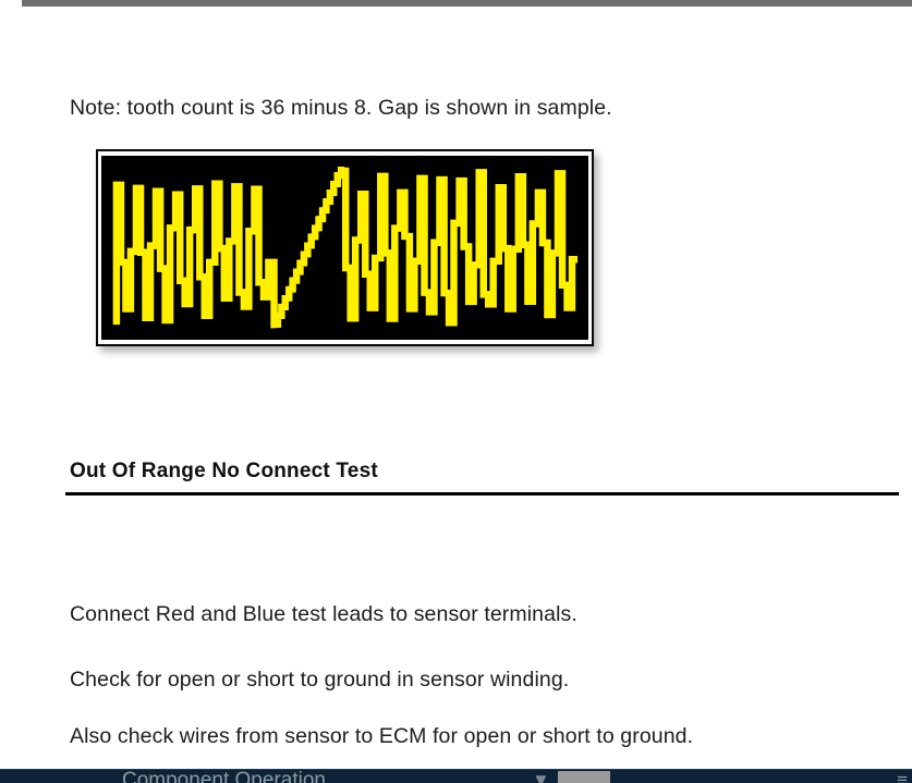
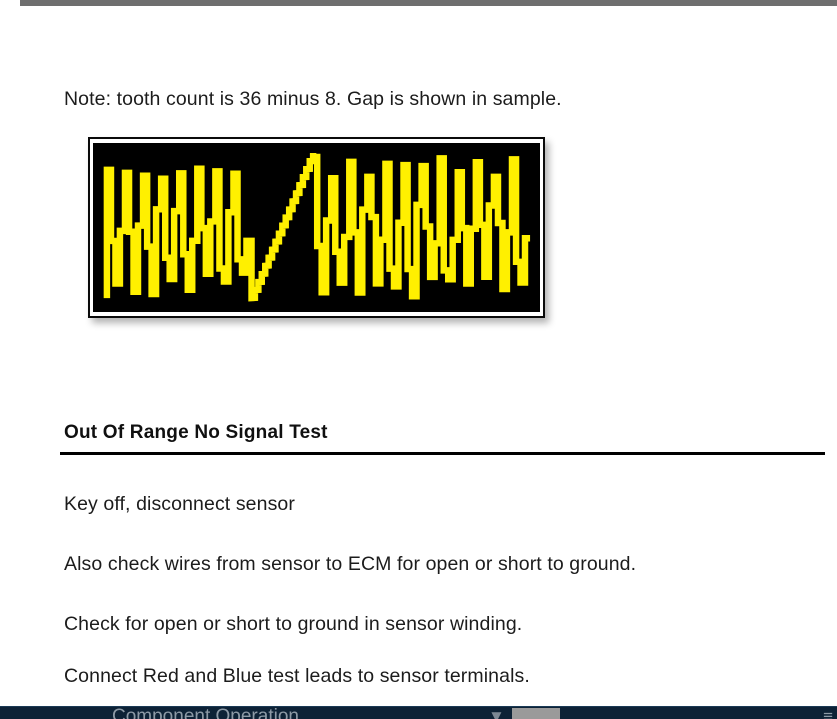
  Note: tooth count is 36 minus 8. Gap is shown in sample.
- Out Of Range No Connect Test
+ Out Of Range No Signal Test
+ Key off, disconnect sensor
- Connect Red and Blue test leads to sensor terminals.
+ Also check wires from sensor to ECM for open or short to ground.
  Check for open or short to ground in sensor winding.
- Also check wires from sensor to ECM for open or short to ground.
+ Connect Red and Blue test leads to sensor terminals.
  Component Operation
  ▼
  ≡
